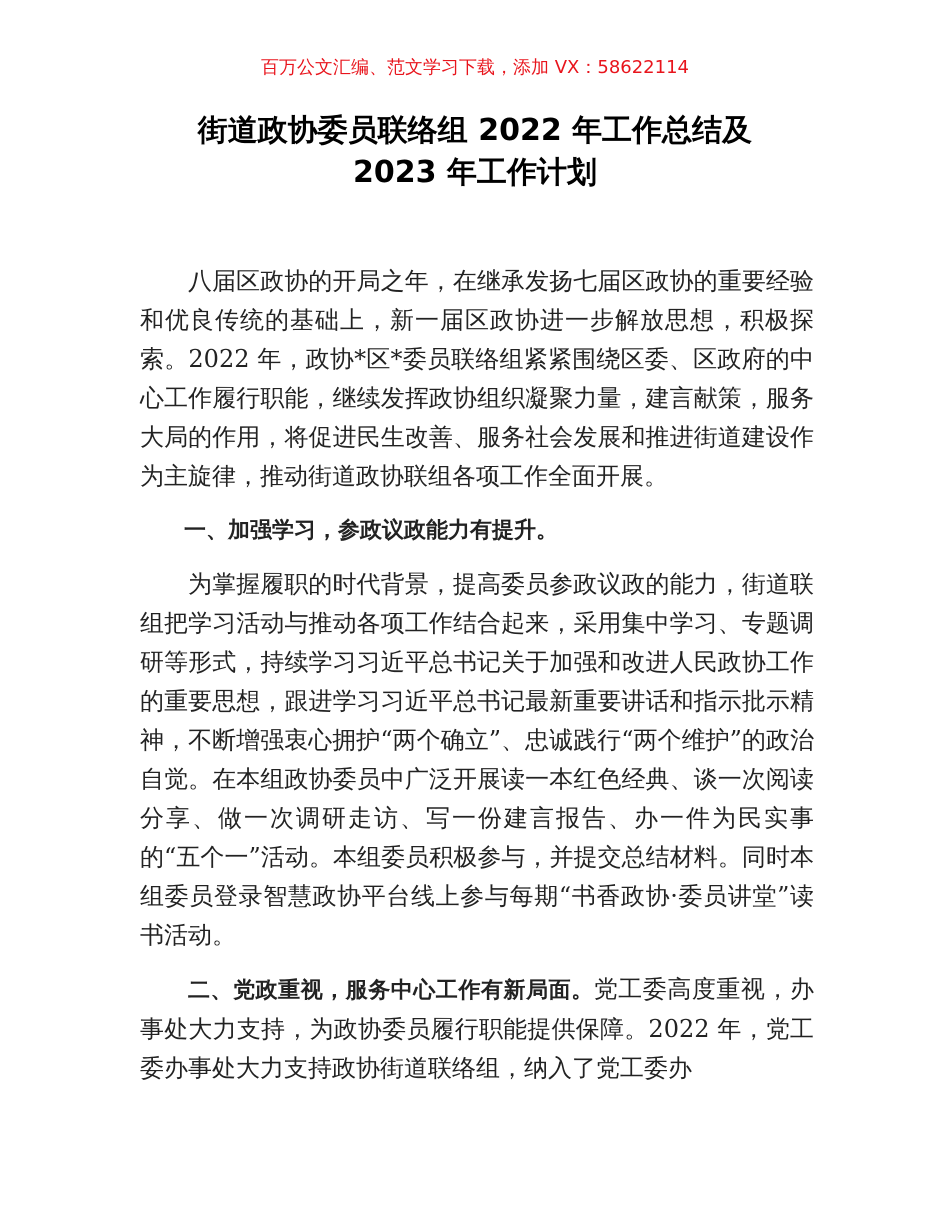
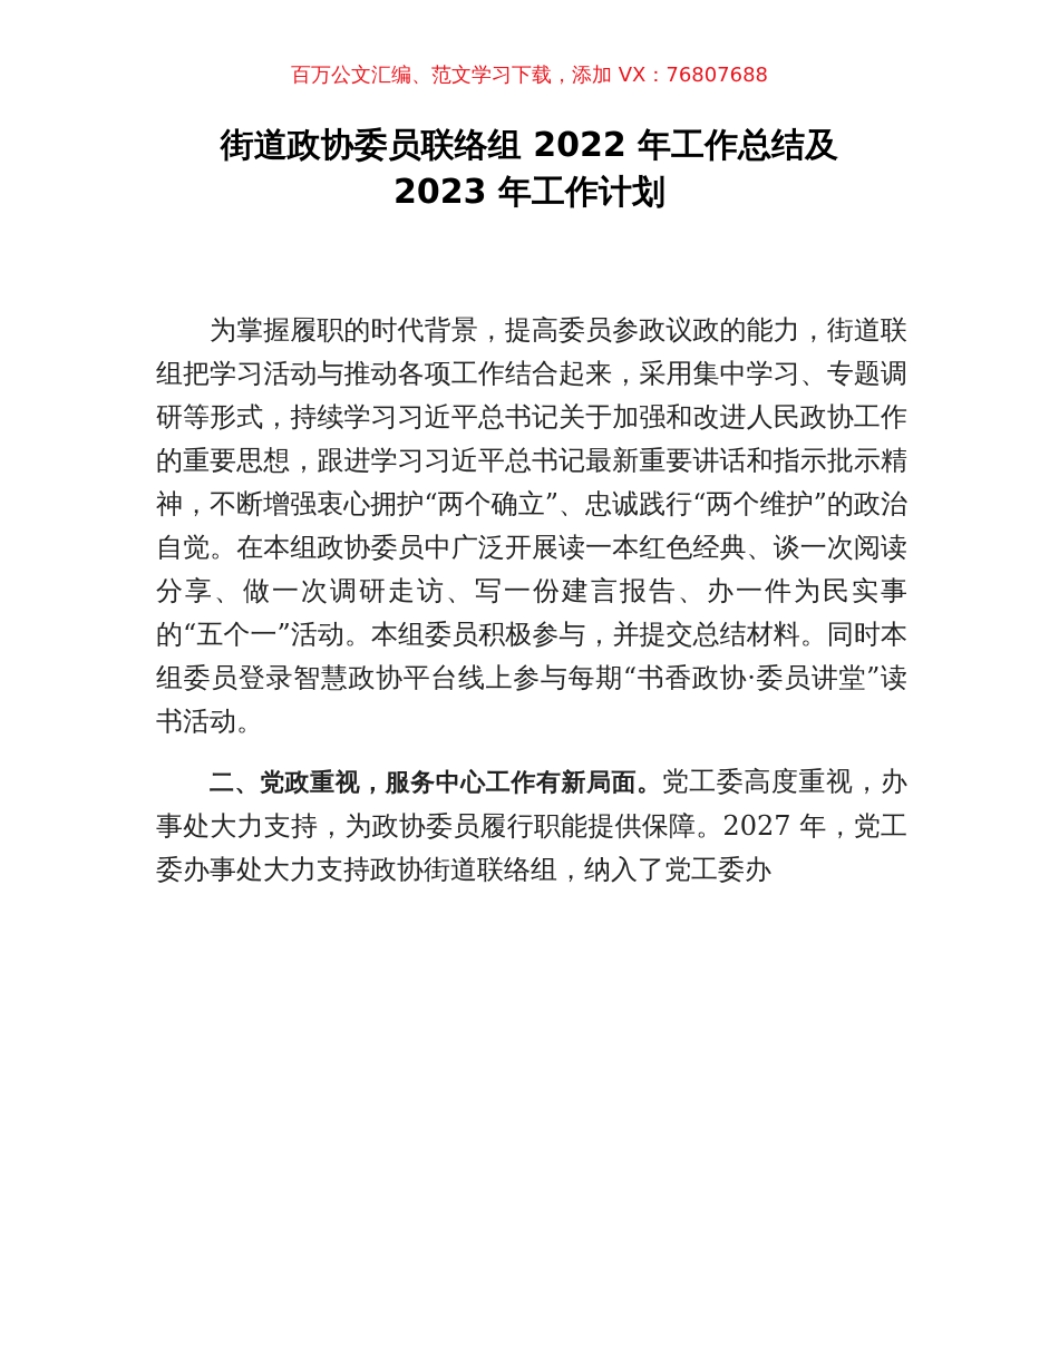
- 百万公文汇编、范文学习下载，添加 VX：58622114
+ 百万公文汇编、范文学习下载，添加 VX：76807688
  街道政协委员联络组 2022 年工作总结及
  2023 年工作计划
- 八届区政协的开局之年，在继承发扬七届区政协的重要经验和优良传统的基础上，新一届区政协进一步解放思想，积极探索。2022 年，政协*区*委员联络组紧紧围绕区委、区政府的中心工作履行职能，继续发挥政协组织凝聚力量，建言献策，服务大局的作用，将促进民生改善、服务社会发展和推进街道建设作为主旋律，推动街道政协联组各项工作全面开展。
- 一、加强学习，参政议政能力有提升。
  为掌握履职的时代背景，提高委员参政议政的能力，街道联组把学习活动与推动各项工作结合起来，采用集中学习、专题调研等形式，持续学习习近平总书记关于加强和改进人民政协工作的重要思想，跟进学习习近平总书记最新重要讲话和指示批示精神，不断增强衷心拥护“两个确立”、忠诚践行“两个维护”的政治自觉。在本组政协委员中广泛开展读一本红色经典、谈一次阅读分享、做一次调研走访、写一份建言报告、办一件为民实事的“五个一”活动。本组委员积极参与，并提交总结材料。同时本组委员登录智慧政协平台线上参与每期“书香政协·委员讲堂”读书活动。
- 二、党政重视，服务中心工作有新局面。党工委高度重视，办事处大力支持，为政协委员履行职能提供保障。2022 年，党工委办事处大力支持政协街道联络组，纳入了党工委办
+ 二、党政重视，服务中心工作有新局面。党工委高度重视，办事处大力支持，为政协委员履行职能提供保障。2027 年，党工委办事处大力支持政协街道联络组，纳入了党工委办
